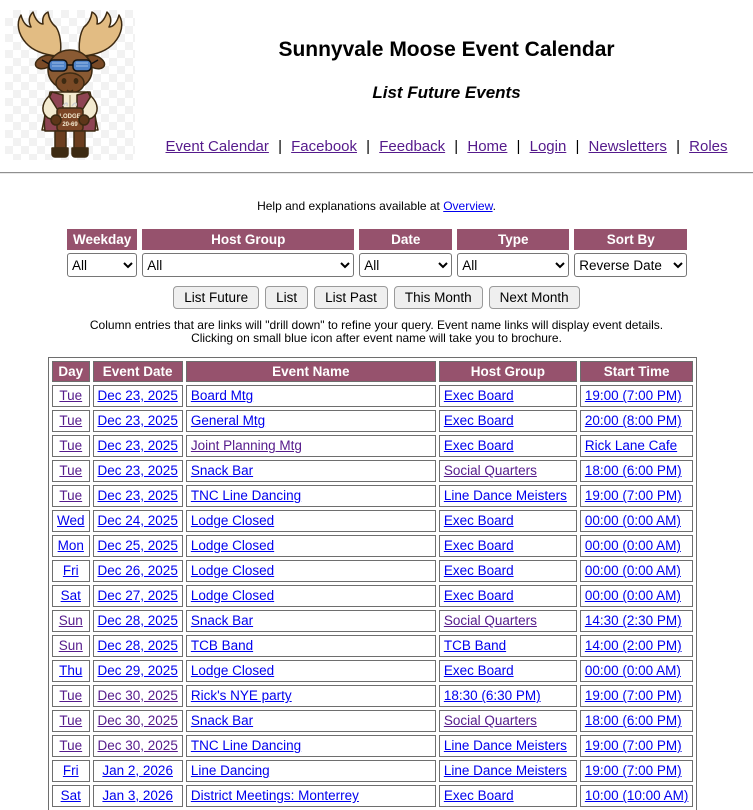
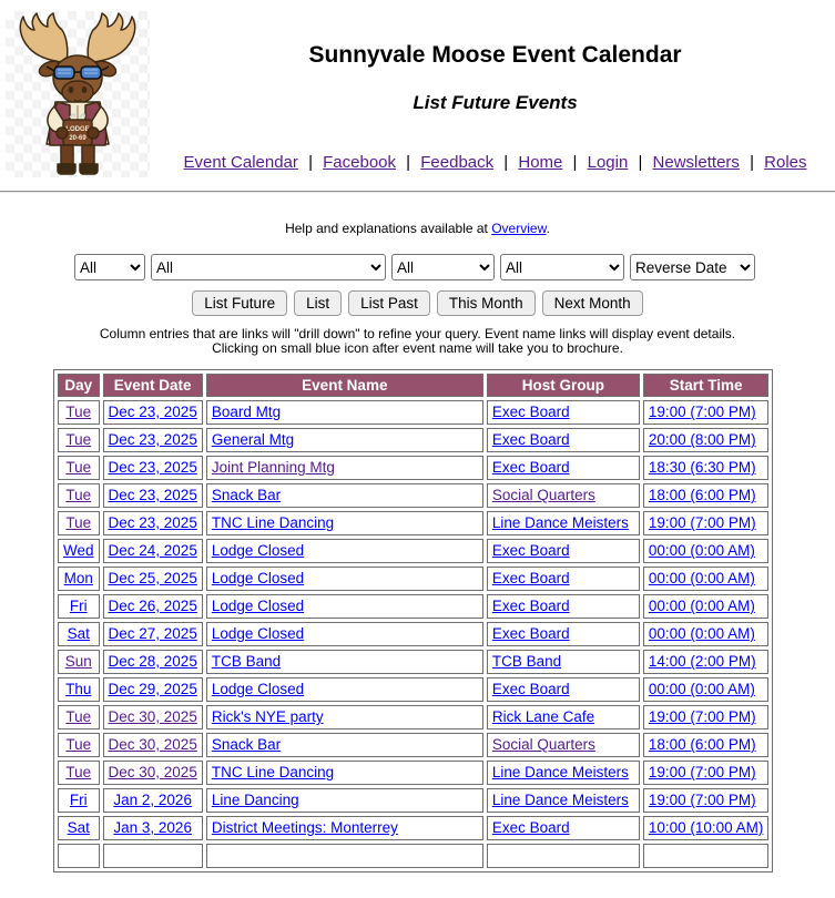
  Sunnyvale Moose Event Calendar
  List Future Events
  Event Calendar | Facebook | Feedback | Home | Login | Newsletters | Roles
  Help and explanations available at Overview.
- Weekday	Host Group	Date	Type	Sort By
  All	All	All	All	Reverse Date
  List Future List List Past This Month Next Month
  Column entries that are links will "drill down" to refine your query. Event name links will display event details.
  Clicking on small blue icon after event name will take you to brochure.
  Day	Event Date	Event Name	Host Group	Start Time
  Tue	Dec 23, 2025	Board Mtg	Exec Board	19:00 (7:00 PM)
  Tue	Dec 23, 2025	General Mtg	Exec Board	20:00 (8:00 PM)
- Tue	Dec 23, 2025	Joint Planning Mtg	Exec Board	Rick Lane Cafe
+ Tue	Dec 23, 2025	Joint Planning Mtg	Exec Board	18:30 (6:30 PM)
  Tue	Dec 23, 2025	Snack Bar	Social Quarters	18:00 (6:00 PM)
  Tue	Dec 23, 2025	TNC Line Dancing	Line Dance Meisters	19:00 (7:00 PM)
  Wed	Dec 24, 2025	Lodge Closed	Exec Board	00:00 (0:00 AM)
  Mon	Dec 25, 2025	Lodge Closed	Exec Board	00:00 (0:00 AM)
  Fri	Dec 26, 2025	Lodge Closed	Exec Board	00:00 (0:00 AM)
  Sat	Dec 27, 2025	Lodge Closed	Exec Board	00:00 (0:00 AM)
- Sun	Dec 28, 2025	Snack Bar	Social Quarters	14:30 (2:30 PM)
  Sun	Dec 28, 2025	TCB Band	TCB Band	14:00 (2:00 PM)
  Thu	Dec 29, 2025	Lodge Closed	Exec Board	00:00 (0:00 AM)
- Tue	Dec 30, 2025	Rick's NYE party	18:30 (6:30 PM)	19:00 (7:00 PM)
+ Tue	Dec 30, 2025	Rick's NYE party	Rick Lane Cafe	19:00 (7:00 PM)
  Tue	Dec 30, 2025	Snack Bar	Social Quarters	18:00 (6:00 PM)
  Tue	Dec 30, 2025	TNC Line Dancing	Line Dance Meisters	19:00 (7:00 PM)
  Fri	Jan 2, 2026	Line Dancing	Line Dance Meisters	19:00 (7:00 PM)
  Sat	Jan 3, 2026	District Meetings: Monterrey	Exec Board	10:00 (10:00 AM)
